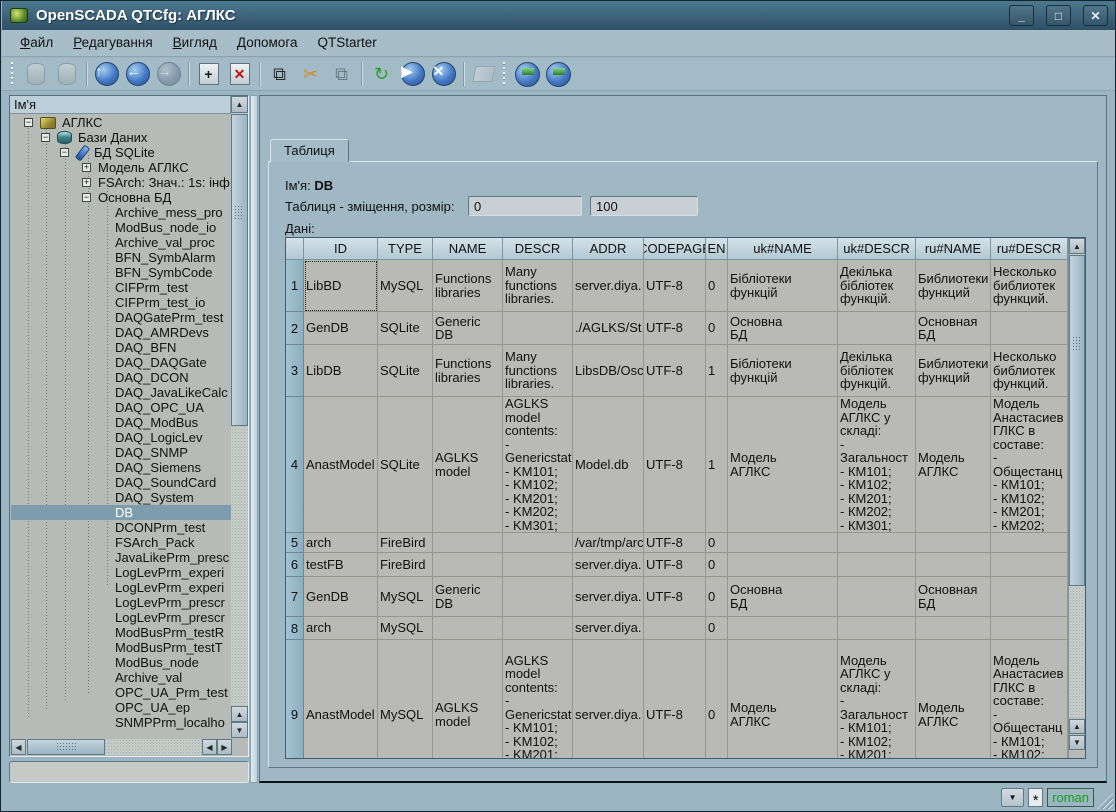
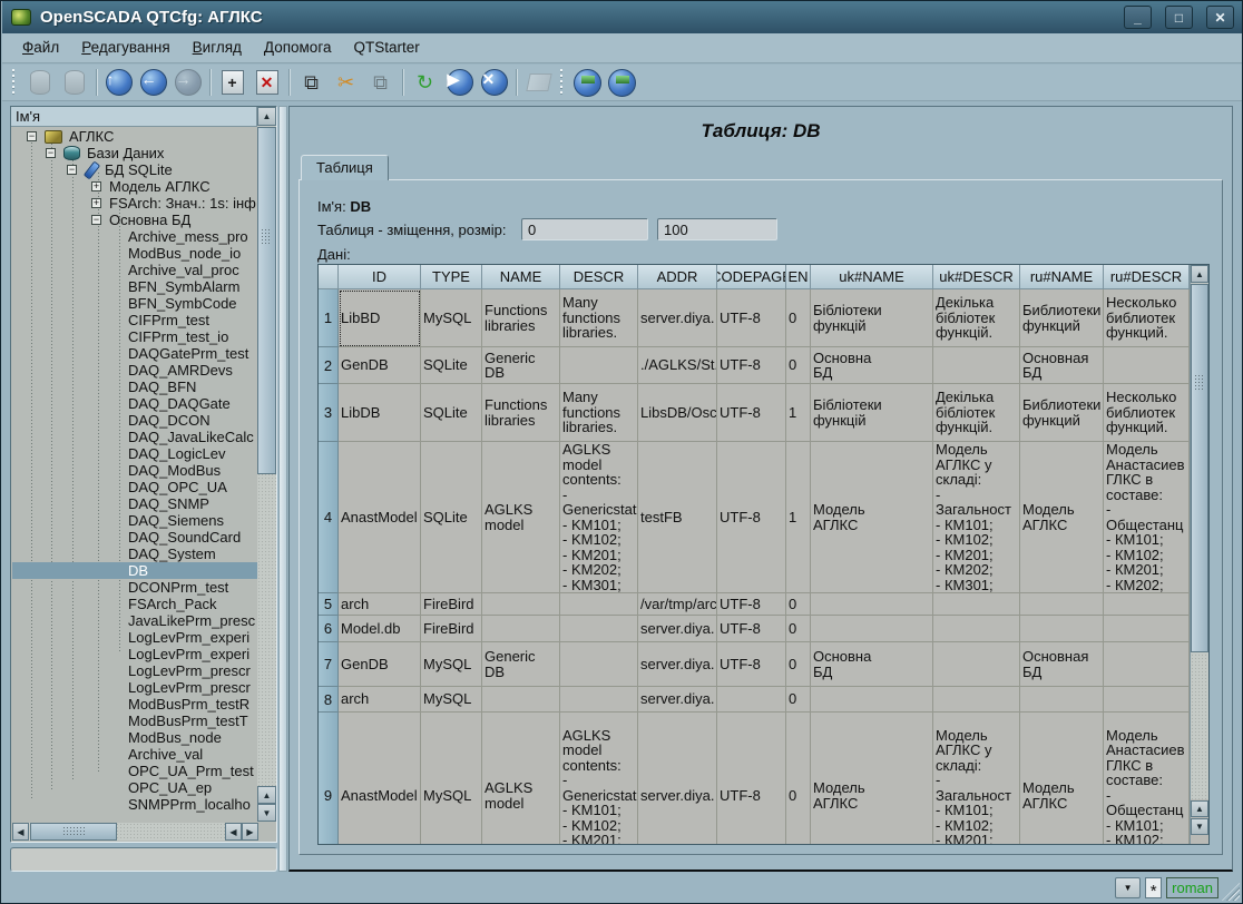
  OpenSCADA QTCfg: АГЛКС
  _
  □
  ✕
  Файл
  Редагування
  Вигляд
  Допомога
  QTStarter
  ↑
  ←
  →
  +
  ✕
  ⧉
  ✂
  ⧉
  ↻
  ▶
  ✕
  Ім'я
  −
  АГЛКС
  −
  Бази Даних
  −
  БД SQLite
  +
  Модель АГЛКС
  +
  FSArch: Знач.: 1s: інф
  −
  Основна БД
  Archive_mess_pro
  ModBus_node_io
  Archive_val_proc
  BFN_SymbAlarm
  BFN_SymbCode
  CIFPrm_test
  CIFPrm_test_io
  DAQGatePrm_test
  DAQ_AMRDevs
  DAQ_BFN
  DAQ_DAQGate
  DAQ_DCON
  DAQ_JavaLikeCalc
- DAQ_OPC_UA
+ DAQ_LogicLev
  DAQ_ModBus
- DAQ_LogicLev
+ DAQ_OPC_UA
  DAQ_SNMP
  DAQ_Siemens
  DAQ_SoundCard
  DAQ_System
  DB
  DCONPrm_test
  FSArch_Pack
  JavaLikePrm_presc
  LogLevPrm_experi
  LogLevPrm_experi
  LogLevPrm_prescr
  LogLevPrm_prescr
  ModBusPrm_testR
  ModBusPrm_testT
  ModBus_node
  Archive_val
  OPC_UA_Prm_test
  OPC_UA_ep
  SNMPPrm_localho
  ▲
  ▲
  ▼
  ◀
  ◀
  ▶
+ Таблиця: DB
  Таблиця
  Ім'я: DB
  Таблиця - зміщення, розмір:
  0
  100
  Дані:
  ID
  TYPE
  NAME
  DESCR
  ADDR
  ODEPAG
  EN
  uk#NAME
  uk#DESCR
  ru#NAME
  ru#DESCR
  1
  LibBD
  MySQL
  Functions
  libraries
  Many
  functions
  libraries.
  server.diya.
  UTF-8
  0
  Бібліотеки
  функцій
  Декілька
  бібліотек
  функцій.
  Библиотеки
  функций
  Несколько
  библиотек
  функций.
  2
  GenDB
  SQLite
  Generic DB
  ./AGLKS/St.
  UTF-8
  0
  Основна
  БД
  Основная
  БД
  3
  LibDB
  SQLite
  Functions
  libraries
  Many
  functions
  libraries.
  LibsDB/Osc
  UTF-8
  1
  Бібліотеки
  функцій
  Декілька
  бібліотек
  функцій.
  Библиотеки
  функций
  Несколько
  библиотек
  функций.
  4
  AnastModel
  SQLite
  AGLKS
  model
  AGLKS
  model
  contents:
  -
  Genericstat
  - KM101;
  - KM102;
  - KM201;
  - KM202;
  - KM301;
- Model.db
+ testFB
  UTF-8
  1
  Модель
  АГЛКС
  Модель
  АГЛКС у
  складі:
  -
  Загальност
  - КМ101;
  - КМ102;
  - КМ201;
  - КМ202;
  - КМ301;
  Модель
  АГЛКС
  Модель
  Анастасиев
  ГЛКС в
  составе:
  -
  Общестанц
  - КМ101;
  - КМ102;
  - КМ201;
  - КМ202;
  5
  arch
  FireBird
  /var/tmp/arc
  UTF-8
  0
  6
- testFB
+ Model.db
  FireBird
  server.diya.
  UTF-8
  0
  7
  GenDB
  MySQL
  Generic DB
  server.diya.
  UTF-8
  0
  Основна
  БД
  Основная
  БД
  8
  arch
  MySQL
  server.diya.
  0
  9
  AnastModel
  MySQL
  AGLKS
  model
  AGLKS
  model
  contents:
  -
  Genericstat
  - KM101;
  - KM102;
  - KM201;
  server.diya.
  UTF-8
  0
  Модель
  АГЛКС
  Модель
  АГЛКС у
  складі:
  -
  Загальност
  - КМ101;
  - КМ102;
  - КМ201;
  Модель
  АГЛКС
  Модель
  Анастасиев
  ГЛКС в
  составе:
  -
  Общестанц
  - КМ101;
  - КМ102;
  ▲
  ▲
  ▼
  ▼
  *
  roman
